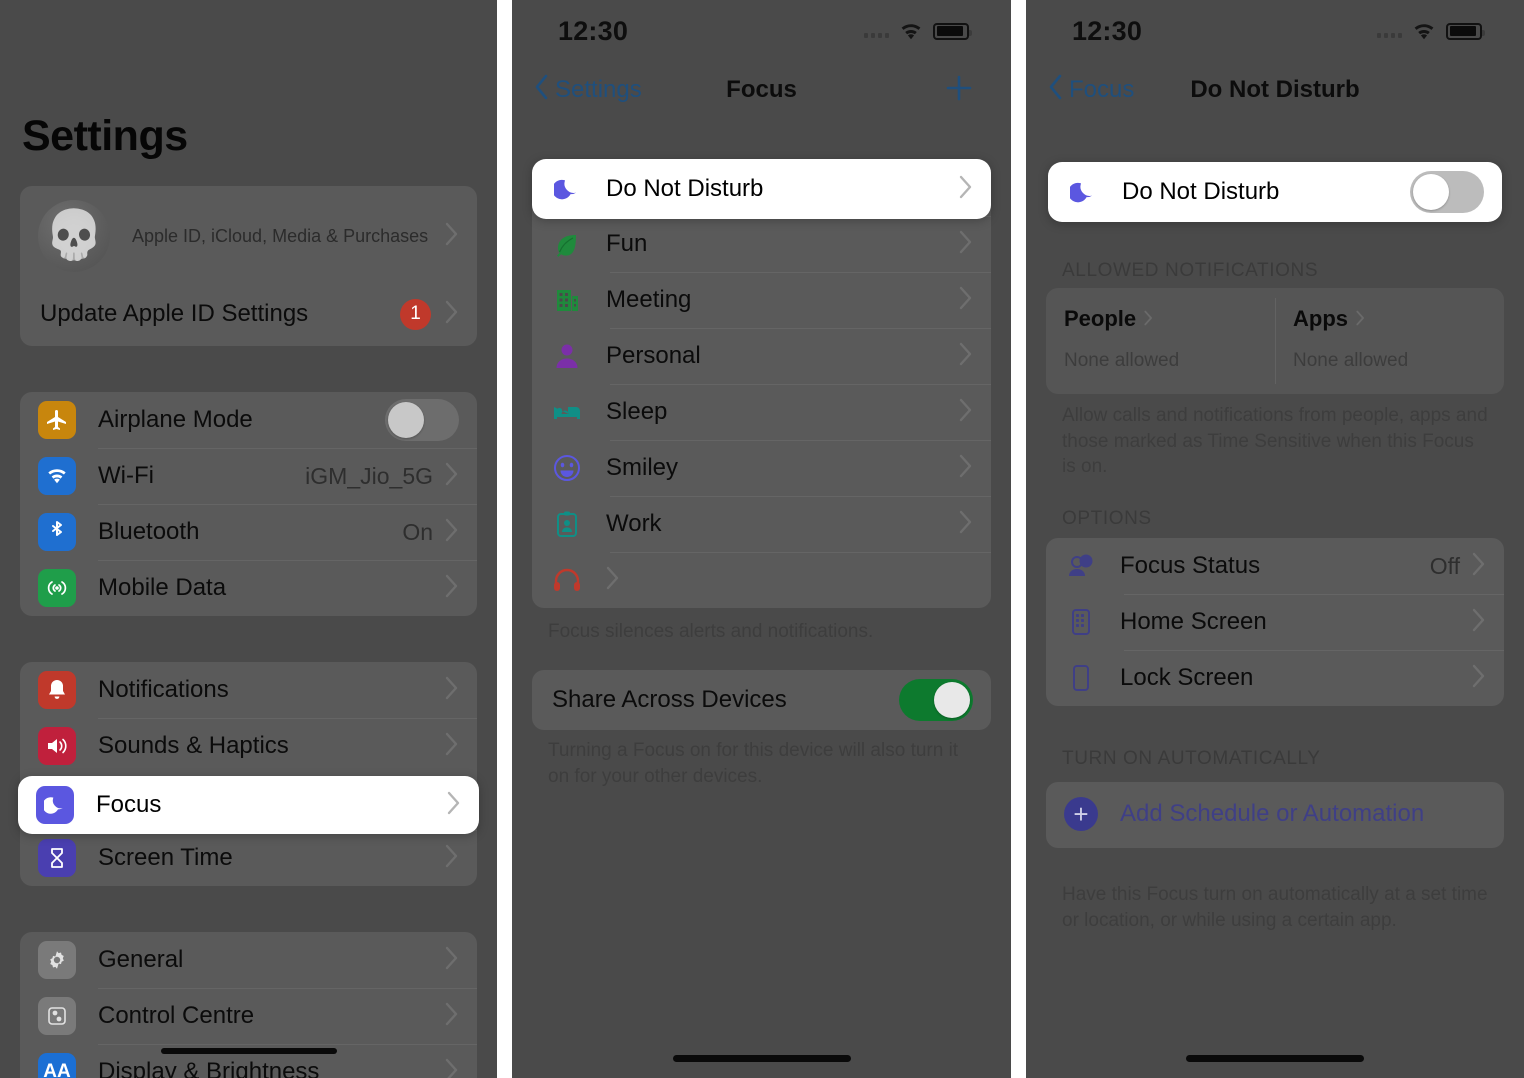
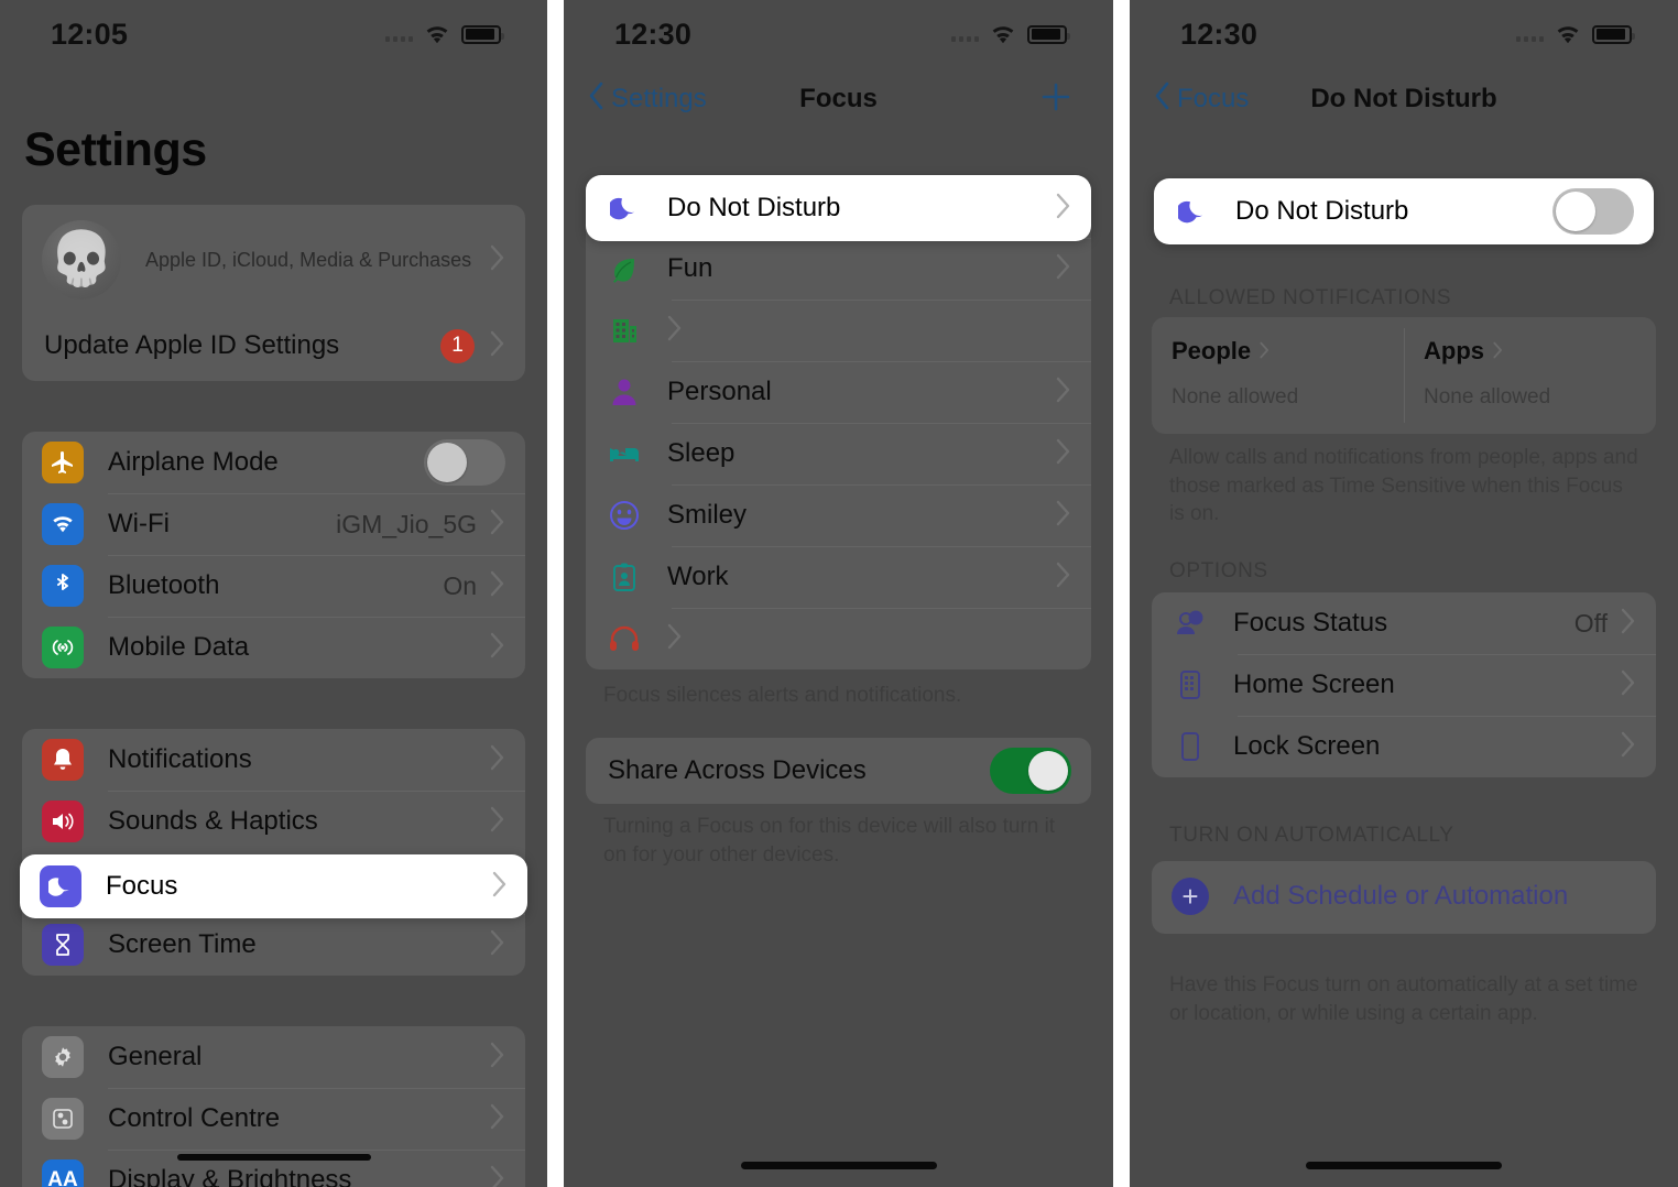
+ 12:05
  Settings
  💀
  Apple ID, iCloud, Media & Purchases
  Update Apple ID Settings
  1
  Airplane Mode
  Wi-Fi
  iGM_Jio_5G
  Bluetooth
  On
  Mobile Data
  Notifications
  Sounds & Haptics
  Screen Time
  Focus
  General
  Control Centre
  AA
  Display & Brightness
  12:30
  Settings
  Focus
  Fun
- Meeting
  Personal
  Sleep
  Smiley
  Work
  Do Not Disturb
  Share Across Devices
  12:30
  Focus
  Do Not Disturb
  Do Not Disturb
  People
  None allowed
  Apps
  None allowed
  Focus Status
  Off
  Home Screen
  Lock Screen
  +
  Add Schedule or Automation
